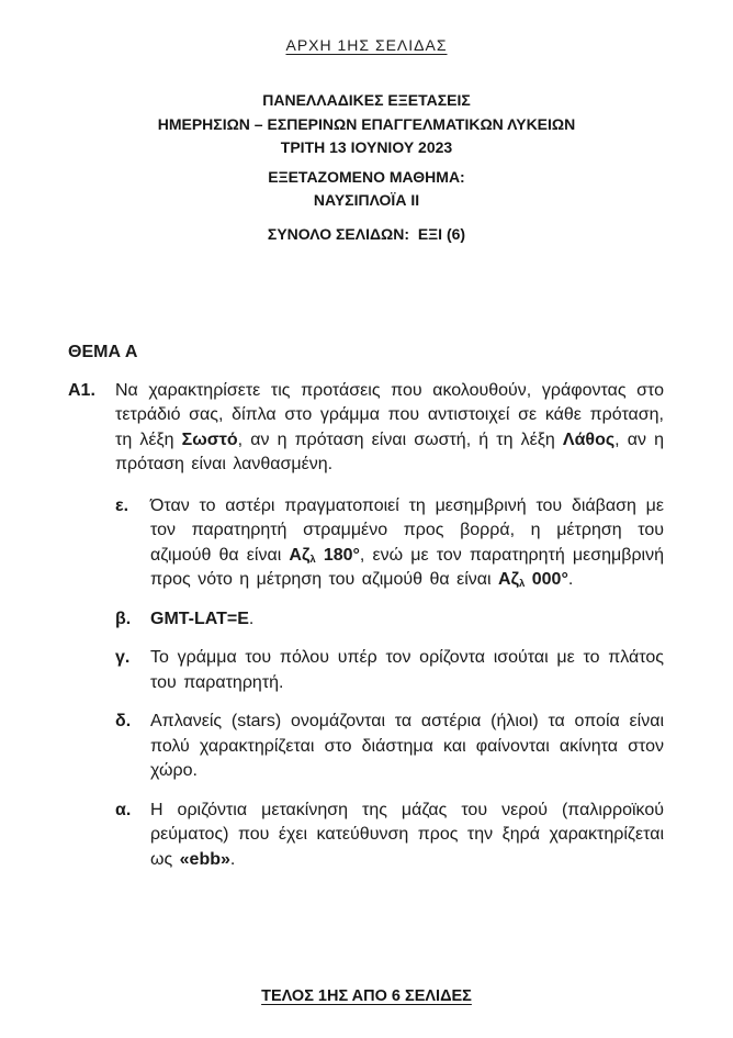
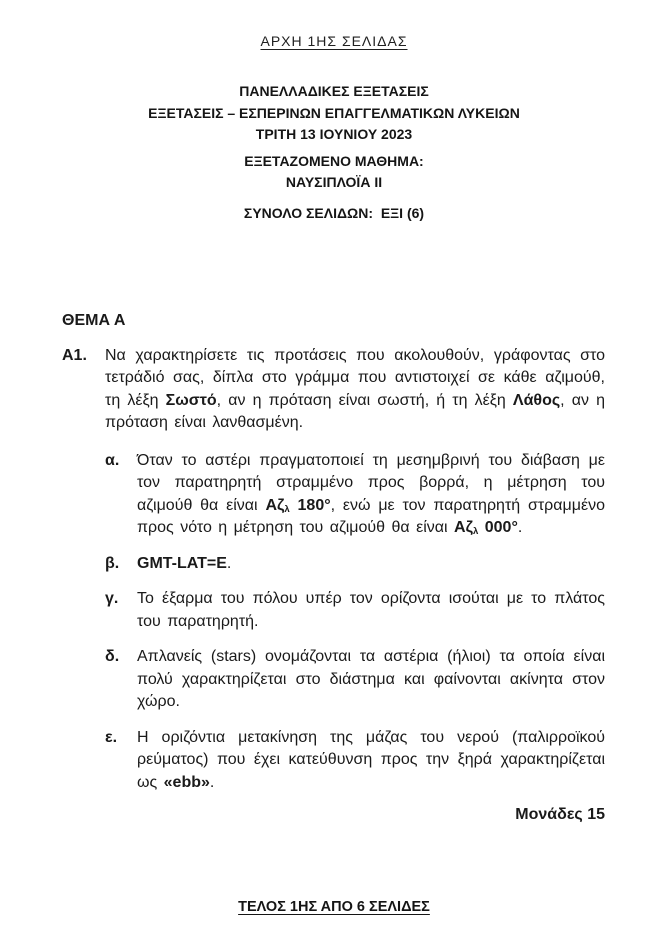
  ΑΡΧΗ 1ΗΣ ΣΕΛΙΔΑΣ
  ΠΑΝΕΛΛΑΔΙΚΕΣ ΕΞΕΤΑΣΕΙΣ
- ΗΜΕΡΗΣΙΩΝ – ΕΣΠΕΡΙΝΩΝ ΕΠΑΓΓΕΛΜΑΤΙΚΩΝ ΛΥΚΕΙΩΝ
+ ΕΞΕΤΑΣΕΙΣ – ΕΣΠΕΡΙΝΩΝ ΕΠΑΓΓΕΛΜΑΤΙΚΩΝ ΛΥΚΕΙΩΝ
  ΤΡΙΤΗ 13 ΙΟΥΝΙΟΥ 2023
  ΕΞΕΤΑΖΟΜΕΝΟ ΜΑΘΗΜΑ:
  ΝΑΥΣΙΠΛΟΪΑ ΙΙ
  ΣΥΝΟΛΟ ΣΕΛΙΔΩΝ: ΕΞΙ (6)
  ΘΕΜΑ Α
  Α1.
- Να χαρακτηρίσετε τις προτάσεις που ακολουθούν, γράφοντας στο τετράδιό σας, δίπλα στο γράμμα που αντιστοιχεί σε κάθε πρόταση, τη λέξη Σωστό, αν η πρόταση είναι σωστή, ή τη λέξη Λάθος, αν η πρόταση είναι λανθασμένη.
+ Να χαρακτηρίσετε τις προτάσεις που ακολουθούν, γράφοντας στο τετράδιό σας, δίπλα στο γράμμα που αντιστοιχεί σε κάθε αζιμούθ, τη λέξη Σωστό, αν η πρόταση είναι σωστή, ή τη λέξη Λάθος, αν η πρόταση είναι λανθασμένη.
- ε.
+ α.
- Όταν το αστέρι πραγματοποιεί τη μεσημβρινή του διάβαση με τον παρατηρητή στραμμένο προς βορρά, η μέτρηση του αζιμούθ θα είναι Αζλ 180°, ενώ με τον παρατηρητή μεσημβρινή προς νότο η μέτρηση του αζιμούθ θα είναι Αζλ 000°.
+ Όταν το αστέρι πραγματοποιεί τη μεσημβρινή του διάβαση με τον παρατηρητή στραμμένο προς βορρά, η μέτρηση του αζιμούθ θα είναι Αζλ 180°, ενώ με τον παρατηρητή στραμμένο προς νότο η μέτρηση του αζιμούθ θα είναι Αζλ 000°.
  β.
  GMT-LAT=E.
  γ.
- Το γράμμα του πόλου υπέρ τον ορίζοντα ισούται με το πλάτος του παρατηρητή.
+ Το έξαρμα του πόλου υπέρ τον ορίζοντα ισούται με το πλάτος του παρατηρητή.
  δ.
  Απλανείς (stars) ονομάζονται τα αστέρια (ήλιοι) τα οποία είναι πολύ χαρακτηρίζεται στο διάστημα και φαίνονται ακίνητα στον χώρο.
- α.
+ ε.
  Η οριζόντια μετακίνηση της μάζας του νερού (παλιρροϊκού ρεύματος) που έχει κατεύθυνση προς την ξηρά χαρακτηρίζεται ως «ebb».
+ Μονάδες 15
  ΤΕΛΟΣ 1ΗΣ ΑΠΟ 6 ΣΕΛΙΔΕΣ
